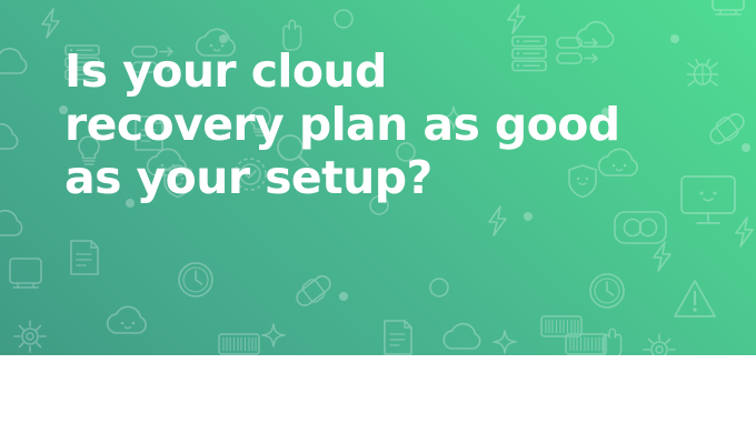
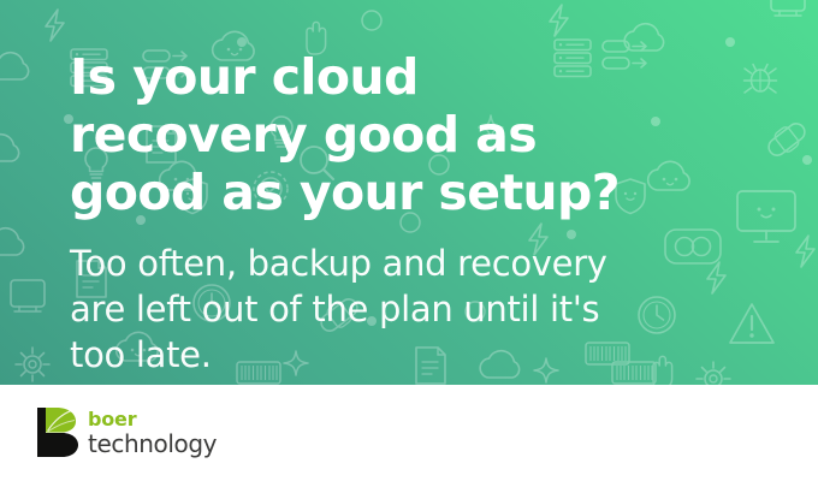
- Is your cloud recovery plan as good as your setup?
+ Is your cloud recovery good as good as your setup?
+ Too often, backup and recovery are left out of the plan until it's too late.
+ boer
+ technology
